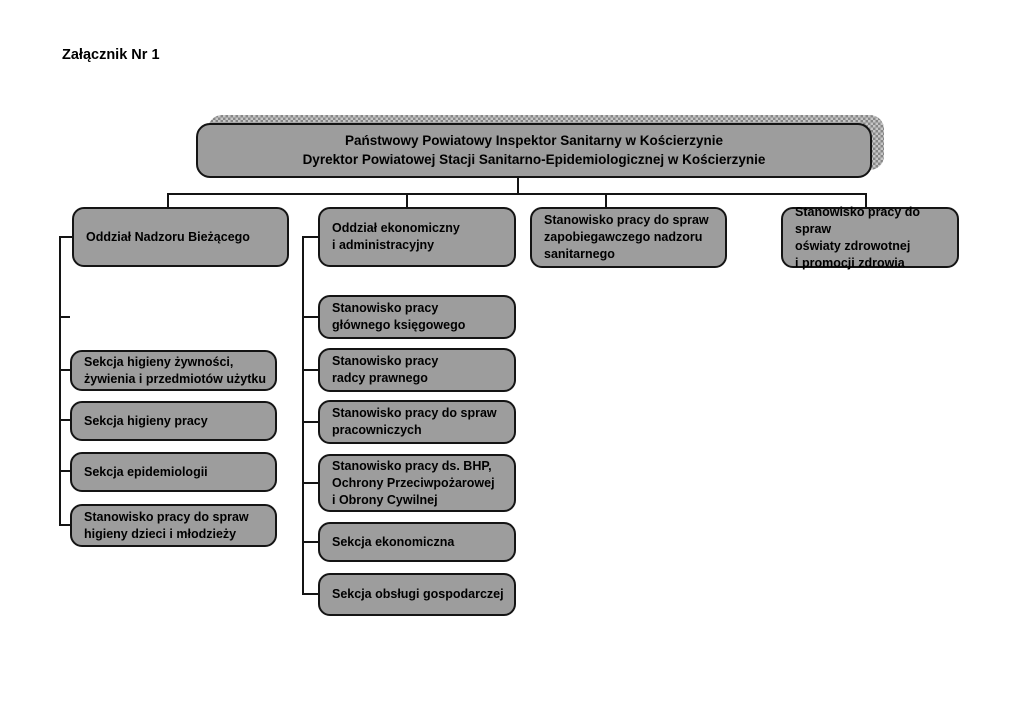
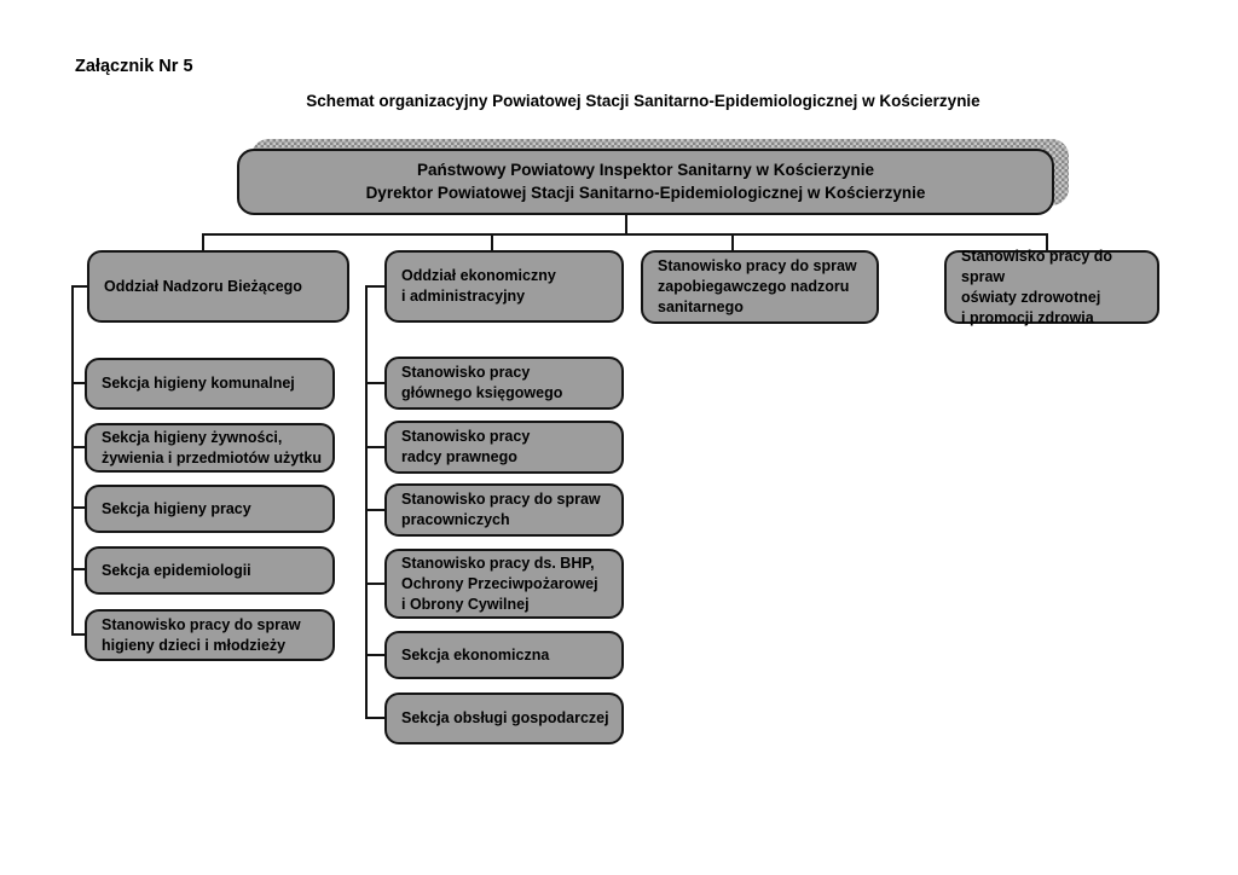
- Załącznik Nr 1
+ Załącznik Nr 5
+ Schemat organizacyjny Powiatowej Stacji Sanitarno-Epidemiologicznej w Kościerzynie
  Państwowy Powiatowy Inspektor Sanitarny w Kościerzynie
  Dyrektor Powiatowej Stacji Sanitarno-Epidemiologicznej w Kościerzynie
  Oddział Nadzoru Bieżącego
  Oddział ekonomiczny
  i administracyjny
  Stanowisko pracy do spraw
  zapobiegawczego nadzoru
  sanitarnego
  Stanowisko pracy do spraw
  oświaty zdrowotnej
  i promocji zdrowia
+ Sekcja higieny komunalnej
  Sekcja higieny żywności,
  żywienia i przedmiotów użytku
  Sekcja higieny pracy
  Sekcja epidemiologii
  Stanowisko pracy do spraw
  higieny dzieci i młodzieży
  Stanowisko pracy
  głównego księgowego
  Stanowisko pracy
  radcy prawnego
  Stanowisko pracy do spraw
  pracowniczych
  Stanowisko pracy ds. BHP,
  Ochrony Przeciwpożarowej
  i Obrony Cywilnej
  Sekcja ekonomiczna
  Sekcja obsługi gospodarczej
